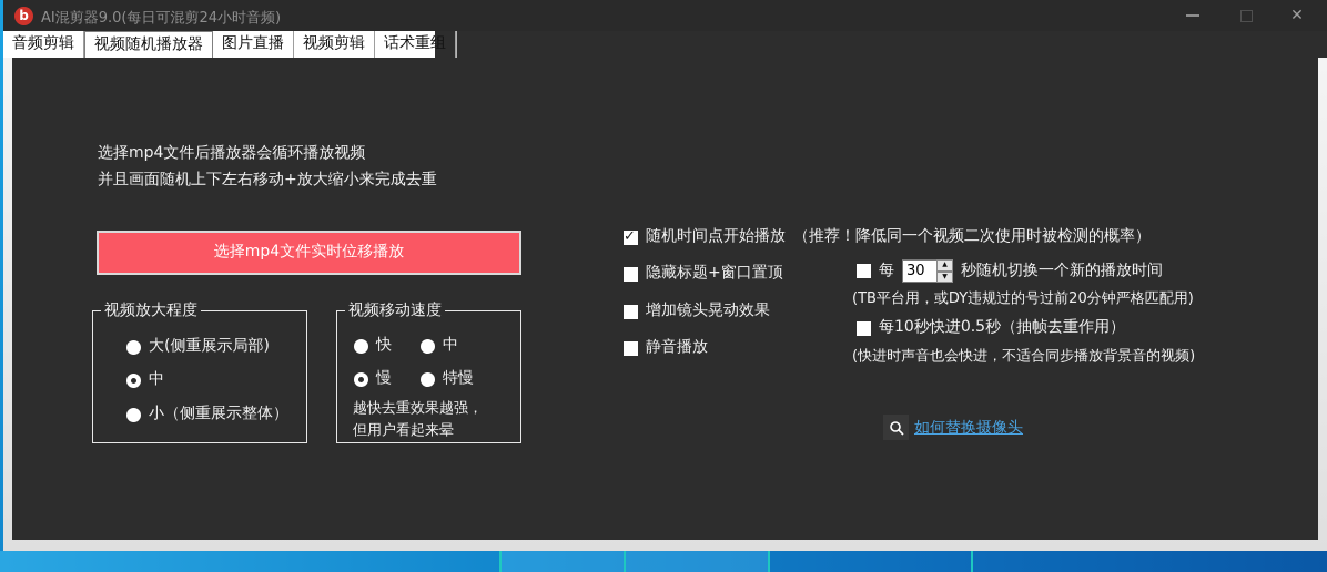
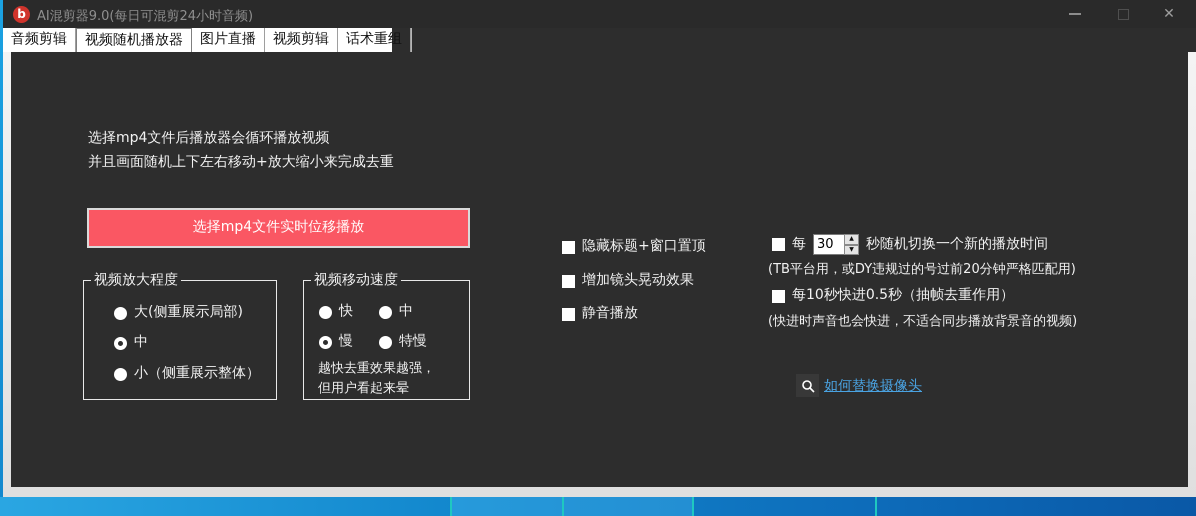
  b
  AI混剪器9.0(每日可混剪24小时音频)
  ✕
  音频剪辑
  视频随机播放器
  图片直播
  视频剪辑
  话术重组
  选择mp4文件后播放器会循环播放视频
  并且画面随机上下左右移动+放大缩小来完成去重
  选择mp4文件实时位移播放
  视频放大程度
  大(侧重展示局部)
  中
  小（侧重展示整体）
  视频移动速度
  快
  中
  慢
  特慢
  越快去重效果越强，
  但用户看起来晕
- 随机时间点开始播放
- （推荐！降低同一个视频二次使用时被检测的概率）
  隐藏标题+窗口置顶
  增加镜头晃动效果
  静音播放
  每
  30
  秒随机切换一个新的播放时间
  (TB平台用，或DY违规过的号过前20分钟严格匹配用)
  每10秒快进0.5秒（抽帧去重作用）
  (快进时声音也会快进，不适合同步播放背景音的视频)
  如何替换摄像头
